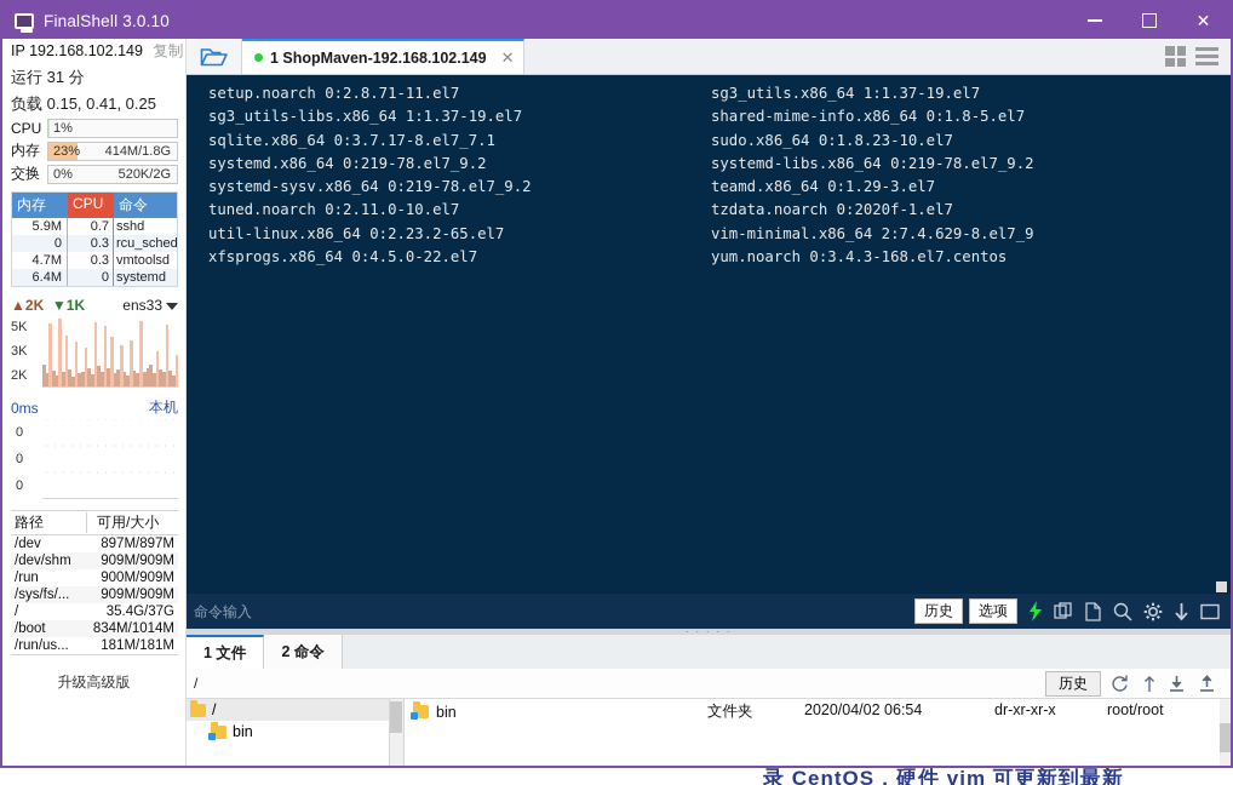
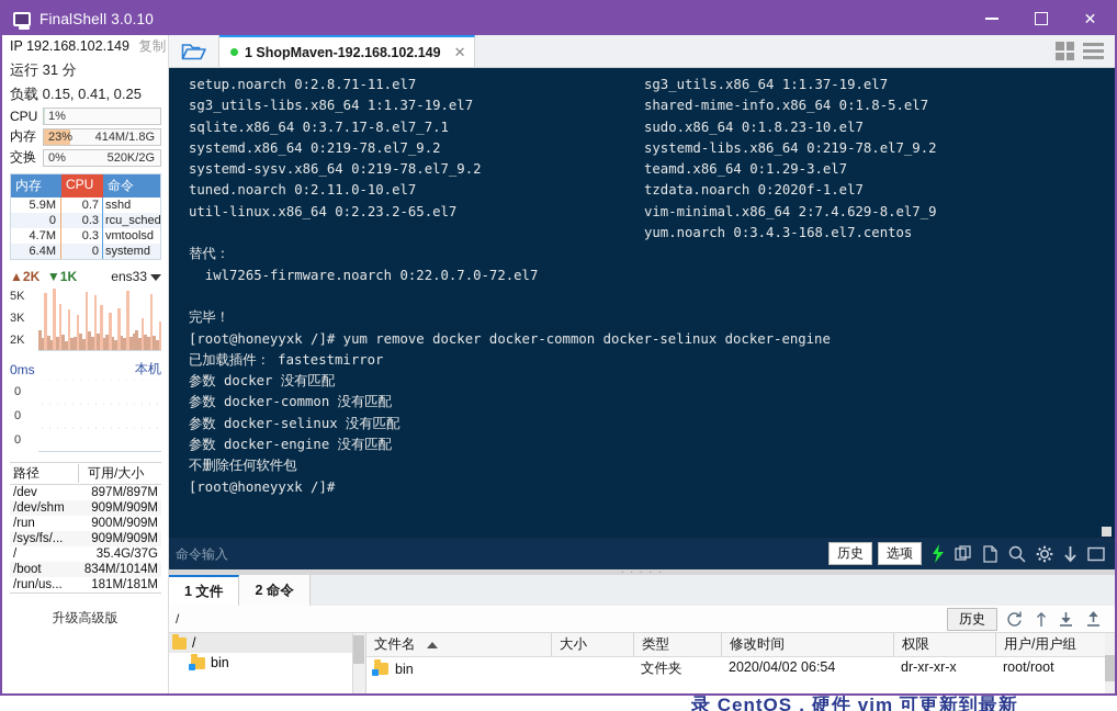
  录 CentOS，硬件 vim 可更新到最新
  FinalShell 3.0.10
  ✕
  IP 192.168.102.149 复制
  运行 31 分
  负载 0.15, 0.41, 0.25
  CPU
  1%
  内存
  23%
  414M/1.8G
  交换
  0%
  520K/2G
  内存
  CPU
  命令
  5.9M
  0.7
  sshd
  0
  0.3
  rcu_sched
  4.7M
  0.3
  vmtoolsd
  6.4M
  0
  systemd
  ▲
  2K
  ▼
  1K
  ens33
  5K
  3K
  2K
  0ms
  本机
  0
  0
  0
  路径
  可用/大小
  /dev
  897M/897M
  /dev/shm
  909M/909M
  /run
  900M/909M
  /sys/fs/...
  909M/909M
  /
  35.4G/37G
  /boot
  834M/1014M
  /run/us...
  181M/181M
  升级高级版
  1 ShopMaven-192.168.102.149
  ✕
  setup.noarch 0:2.8.71-11.el7
  sg3_utils-libs.x86_64 1:1.37-19.el7
  sqlite.x86_64 0:3.7.17-8.el7_7.1
  systemd.x86_64 0:219-78.el7_9.2
  systemd-sysv.x86_64 0:219-78.el7_9.2
  tuned.noarch 0:2.11.0-10.el7
  util-linux.x86_64 0:2.23.2-65.el7
- xfsprogs.x86_64 0:4.5.0-22.el7
  sg3_utils.x86_64 1:1.37-19.el7
  shared-mime-info.x86_64 0:1.8-5.el7
  sudo.x86_64 0:1.8.23-10.el7
  systemd-libs.x86_64 0:219-78.el7_9.2
  teamd.x86_64 0:1.29-3.el7
  tzdata.noarch 0:2020f-1.el7
  vim-minimal.x86_64 2:7.4.629-8.el7_9
  yum.noarch 0:3.4.3-168.el7.centos
+ 替代：
+ iwl7265-firmware.noarch 0:22.0.7.0-72.el7
+ 完毕！
+ [root@honeyyxk /]# yum remove docker docker-common docker-selinux docker-engine
+ 已加载插件： fastestmirror
+ 参数 docker 没有匹配
+ 参数 docker-common 没有匹配
+ 参数 docker-selinux 没有匹配
+ 参数 docker-engine 没有匹配
+ 不删除任何软件包
+ [root@honeyyxk /]#
  命令输入
  历史
  选项
  · · · · ·
  1 文件
  2 命令
  /
  历史
  /
  bin
+ 文件名
+ 大小
+ 类型
+ 修改时间
+ 权限
+ 用户/用户组
  bin
  文件夹
  2020/04/02 06:54
  dr-xr-xr-x
  root/root
